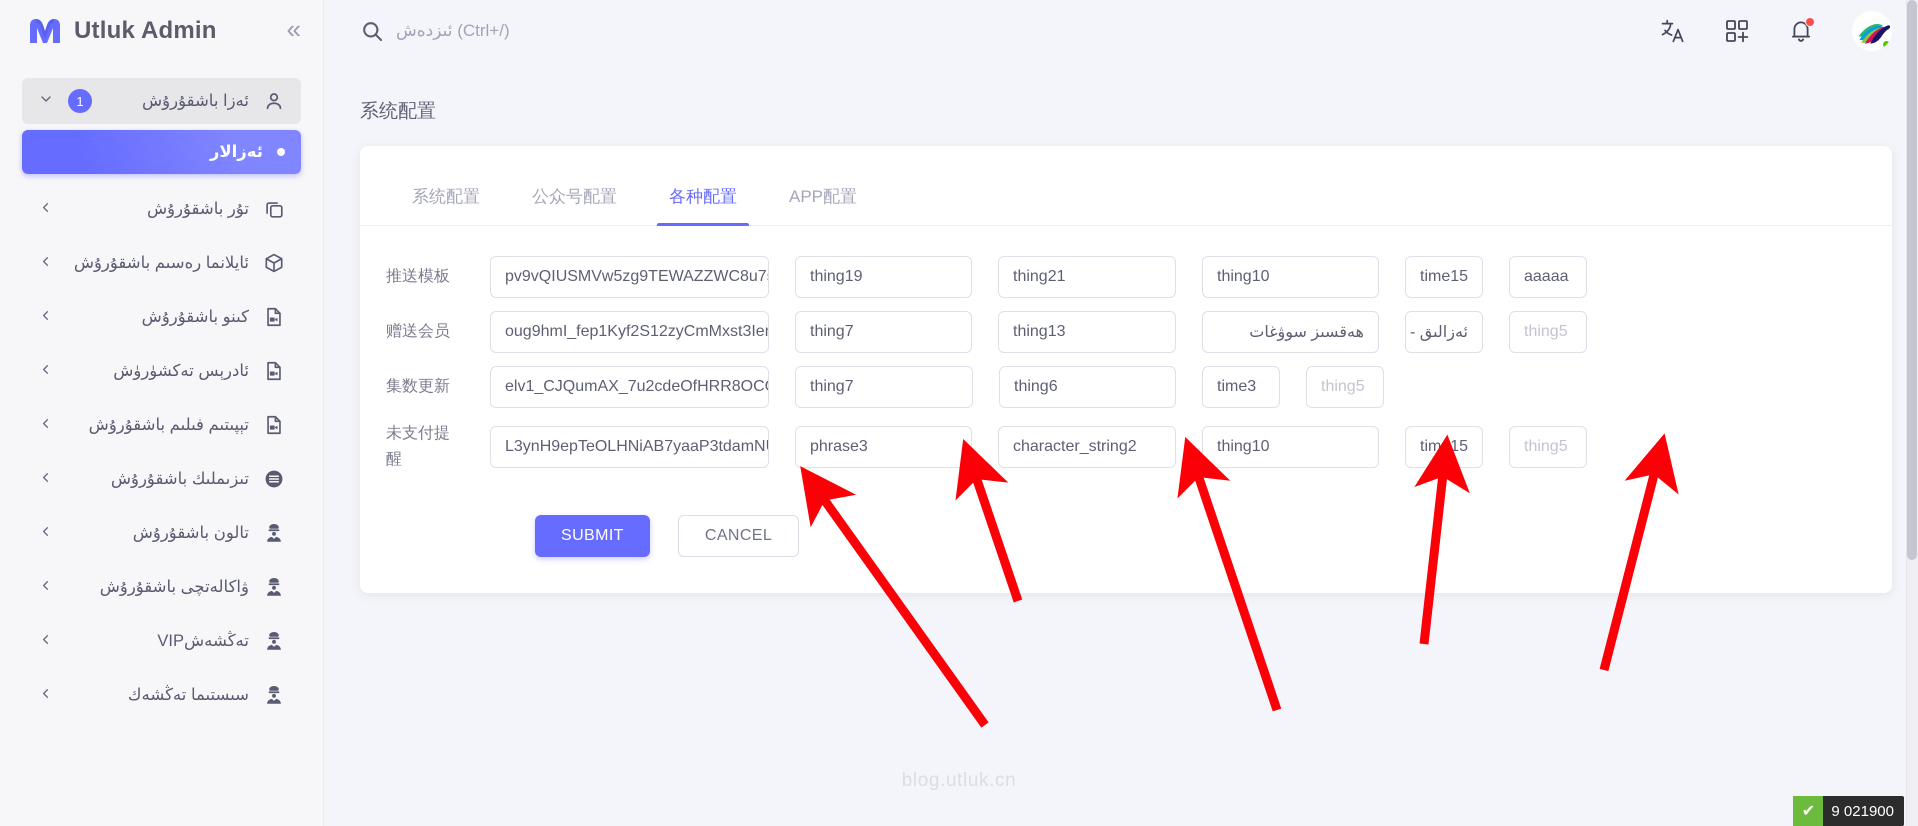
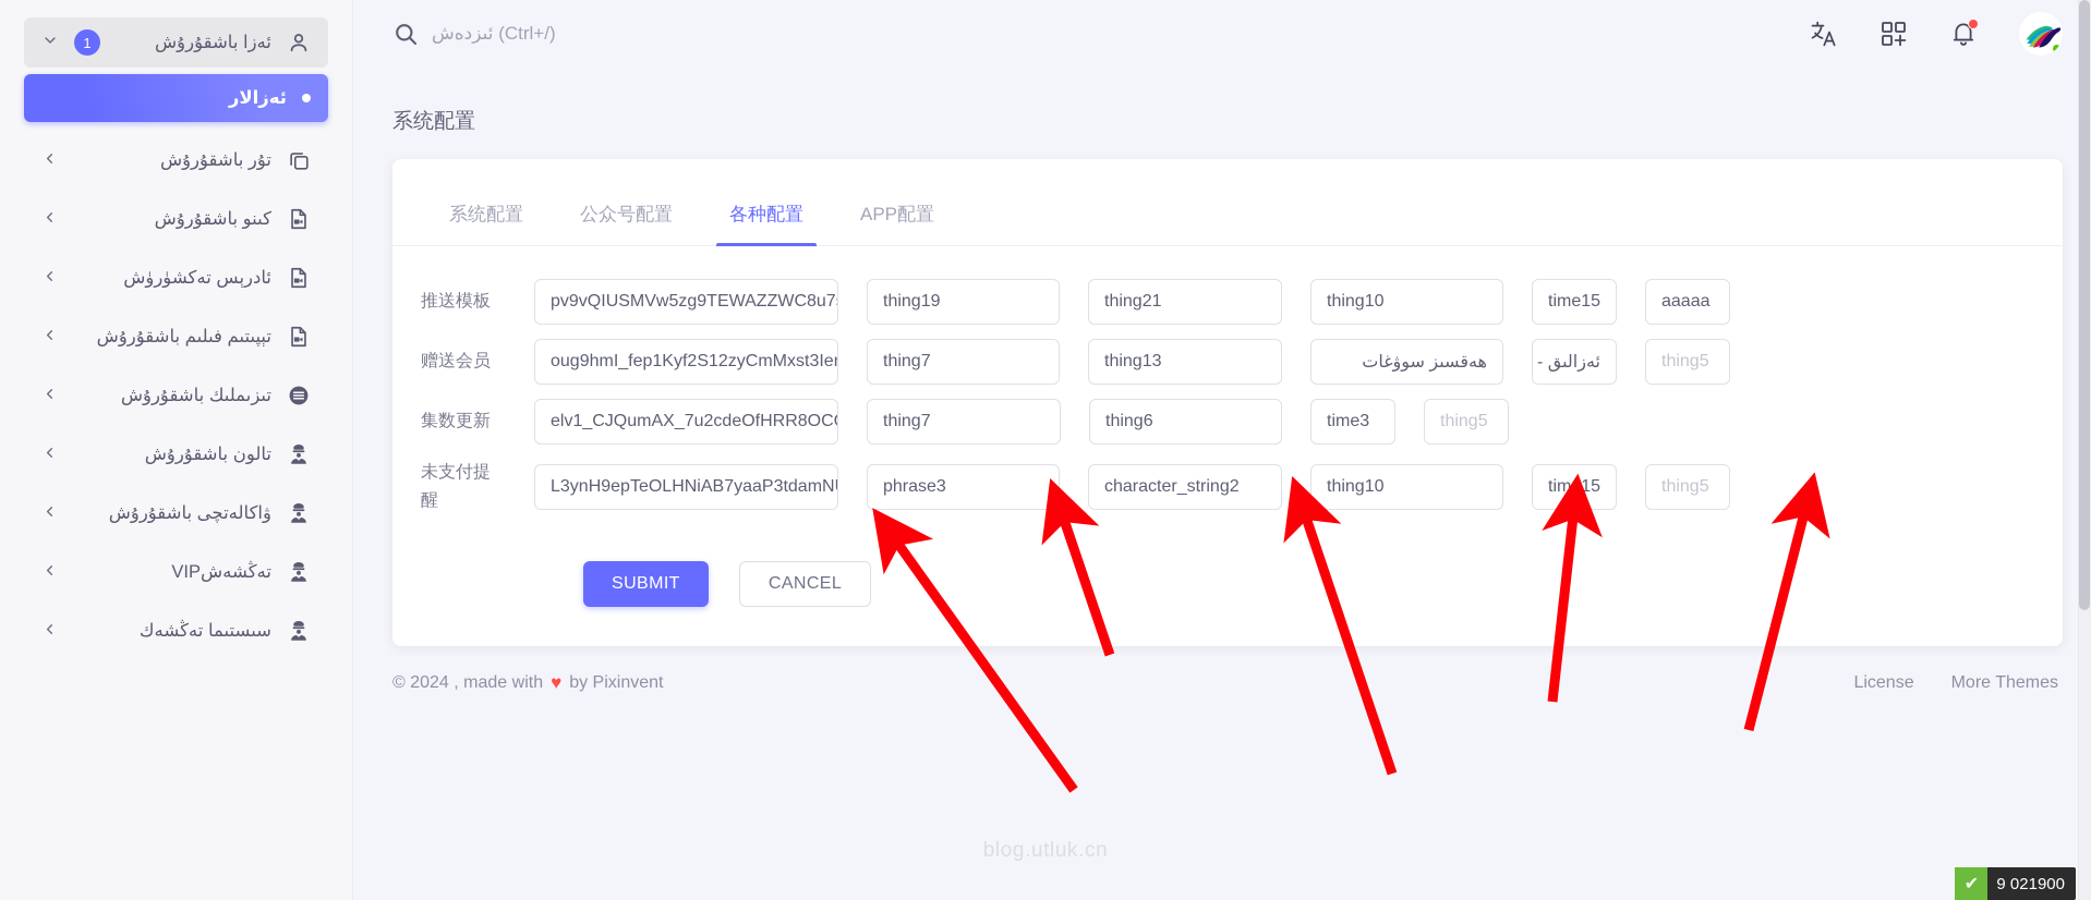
- Utluk Admin
- «
  ئەزا باشقۇرۇش
  1
  ئەزالار
  تۇر باشقۇرۇش
- ئايلانما رەسىم باشقۇرۇش
  كىنو باشقۇرۇش
  ئادرېس تەكشۈرۈش
  تېپىتىم فىلىم باشقۇرۇش
  تىزىملىك باشقۇرۇش
  تالون باشقۇرۇش
  ۋاكالەتچى باشقۇرۇش
  تەڭشەشVIP
  سىستىما تەڭشەك
  ئىزدەش (Ctrl+/)
  系统配置
  系统配置
  公众号配置
  各种配置
  APP配置
  推送模板
  pv9vQIUSMVw5zg9TEWAZZWC8u7
  thing19
  thing21
  thing10
  time15
  aaaaa
  赠送会员
  oug9hmI_fep1Kyf2S12zyCmMxst3Ie
  thing7
  thing13
  ھەقسىز سوۋغات
  ئەزالىق -
  thing5
  集数更新
  elv1_CJQumAX_7u2cdeOfHRR8OC
  thing7
  thing6
  time3
  thing5
  未支付提醒
  L3ynH9epTeOLHNiAB7yaaP3tdamN
  phrase3
  character_string2
  thing10
  time15
  thing5
  SUBMIT
  CANCEL
+ © 2024 , made with
+ ♥
+ by Pixinvent
+ License
+ More Themes
  blog.utluk.cn
  ✔
  9 021900
